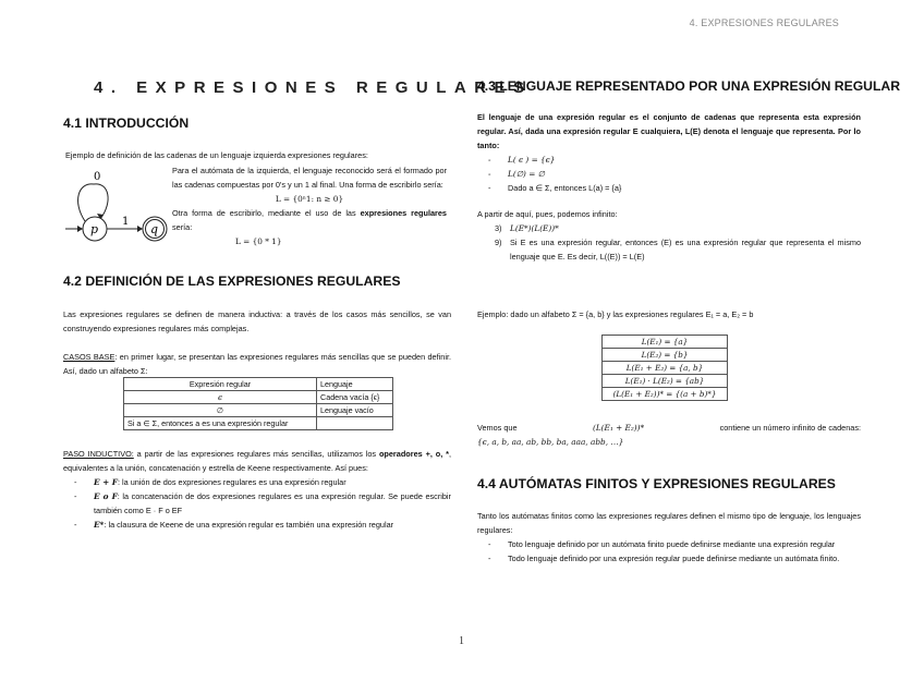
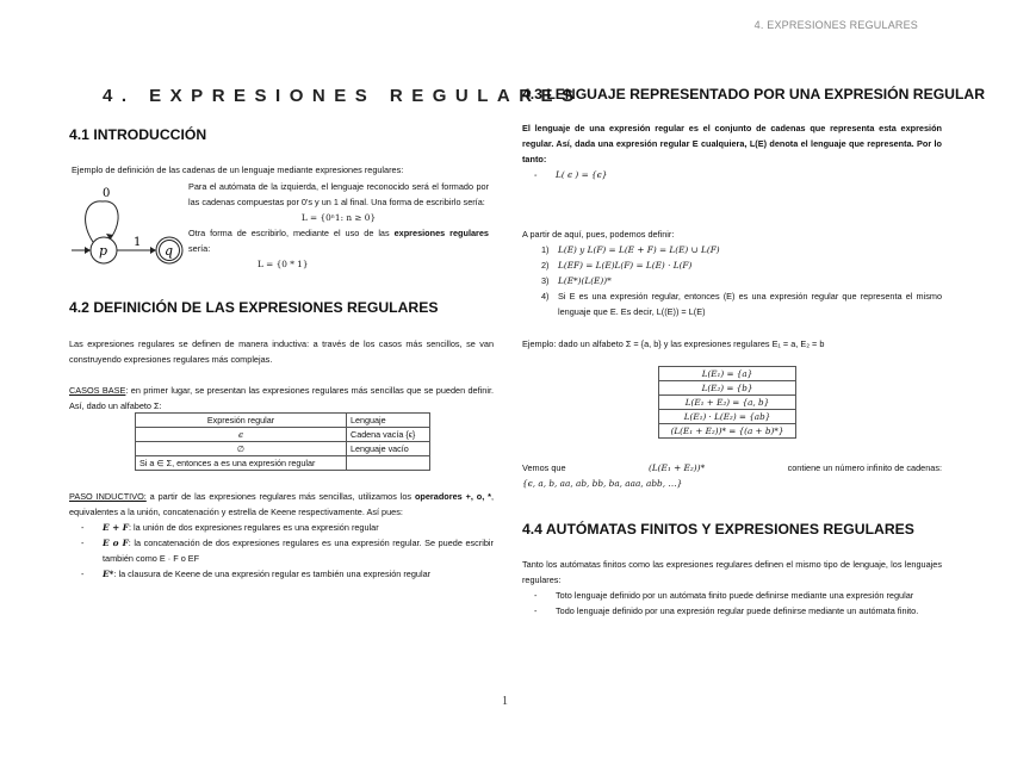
  4. EXPRESIONES REGULARES
  4. EXPRESIONES REGULARES
  4.1 INTRODUCCIÓN
- Ejemplo de definición de las cadenas de un lenguaje izquierda expresiones regulares:
+ Ejemplo de definición de las cadenas de un lenguaje mediante expresiones regulares:
  0
  p
  1
  q
  Para el autómata de la izquierda, el lenguaje reconocido será el formado por las cadenas compuestas por 0's y un 1 al final. Una forma de escribirlo sería:
  L = {0ⁿ1: n ≥ 0}
  Otra forma de escribirlo, mediante el uso de las expresiones regulares sería:
  L = {0 * 1}
  4.2 DEFINICIÓN DE LAS EXPRESIONES REGULARES
  Las expresiones regulares se definen de manera inductiva: a través de los casos más sencillos, se van construyendo expresiones regulares más complejas.
  CASOS BASE: en primer lugar, se presentan las expresiones regulares más sencillas que se pueden definir. Así, dado un alfabeto Σ:
  Expresión regular	Lenguaje
  ϵ	Cadena vacía {ϵ}
  ∅	Lenguaje vacío
  Si a ∈ Σ, entonces a es una expresión regular
  PASO INDUCTIVO: a partir de las expresiones regulares más sencillas, utilizamos los operadores +, o, *, equivalentes a la unión, concatenación y estrella de Keene respectivamente. Así pues:
  E + F: la unión de dos expresiones regulares es una expresión regular
  E o F: la concatenación de dos expresiones regulares es una expresión regular. Se puede escribir también como E · F o EF
  E*: la clausura de Keene de una expresión regular es también una expresión regular
  4.3 LENGUAJE REPRESENTADO POR UNA EXPRESIÓN REGULAR
  El lenguaje de una expresión regular es el conjunto de cadenas que representa esta expresión regular. Así, dada una expresión regular E cualquiera, L(E) denota el lenguaje que representa. Por lo tanto:
  L( ϵ ) = {ϵ}
- L(∅) = ∅
- Dado a ∈ Σ, entonces L(a) = {a}
- A partir de aquí, pues, podemos infinito:
+ A partir de aquí, pues, podemos definir:
+ 1)
+ L(E) y L(F) = L(E + F) = L(E) ∪ L(F)
+ 2)
+ L(EF) = L(E)L(F) = L(E) · L(F)
  3)
  L(E*)(L(E))*
- 9)
+ 4)
  Si E es una expresión regular, entonces (E) es una expresión regular que representa el mismo lenguaje que E. Es decir, L((E)) = L(E)
  Ejemplo: dado un alfabeto Σ = {a, b} y las expresiones regulares E₁ = a, E₂ = b
  L(E₁) = {a}
  L(E₂) = {b}
  L(E₁ + E₂) = {a, b}
  L(E₁) · L(E₂) = {ab}
  (L(E₁ + E₂))* = {(a + b)*}
  Vemos que
  (L(E₁ + E₂))*
  contiene un número infinito de cadenas:
  {ϵ, a, b, aa, ab, bb, ba, aaa, abb, …}
  4.4 AUTÓMATAS FINITOS Y EXPRESIONES REGULARES
  Tanto los autómatas finitos como las expresiones regulares definen el mismo tipo de lenguaje, los lenguajes regulares:
  Toto lenguaje definido por un autómata finito puede definirse mediante una expresión regular
  Todo lenguaje definido por una expresión regular puede definirse mediante un autómata finito.
  1
